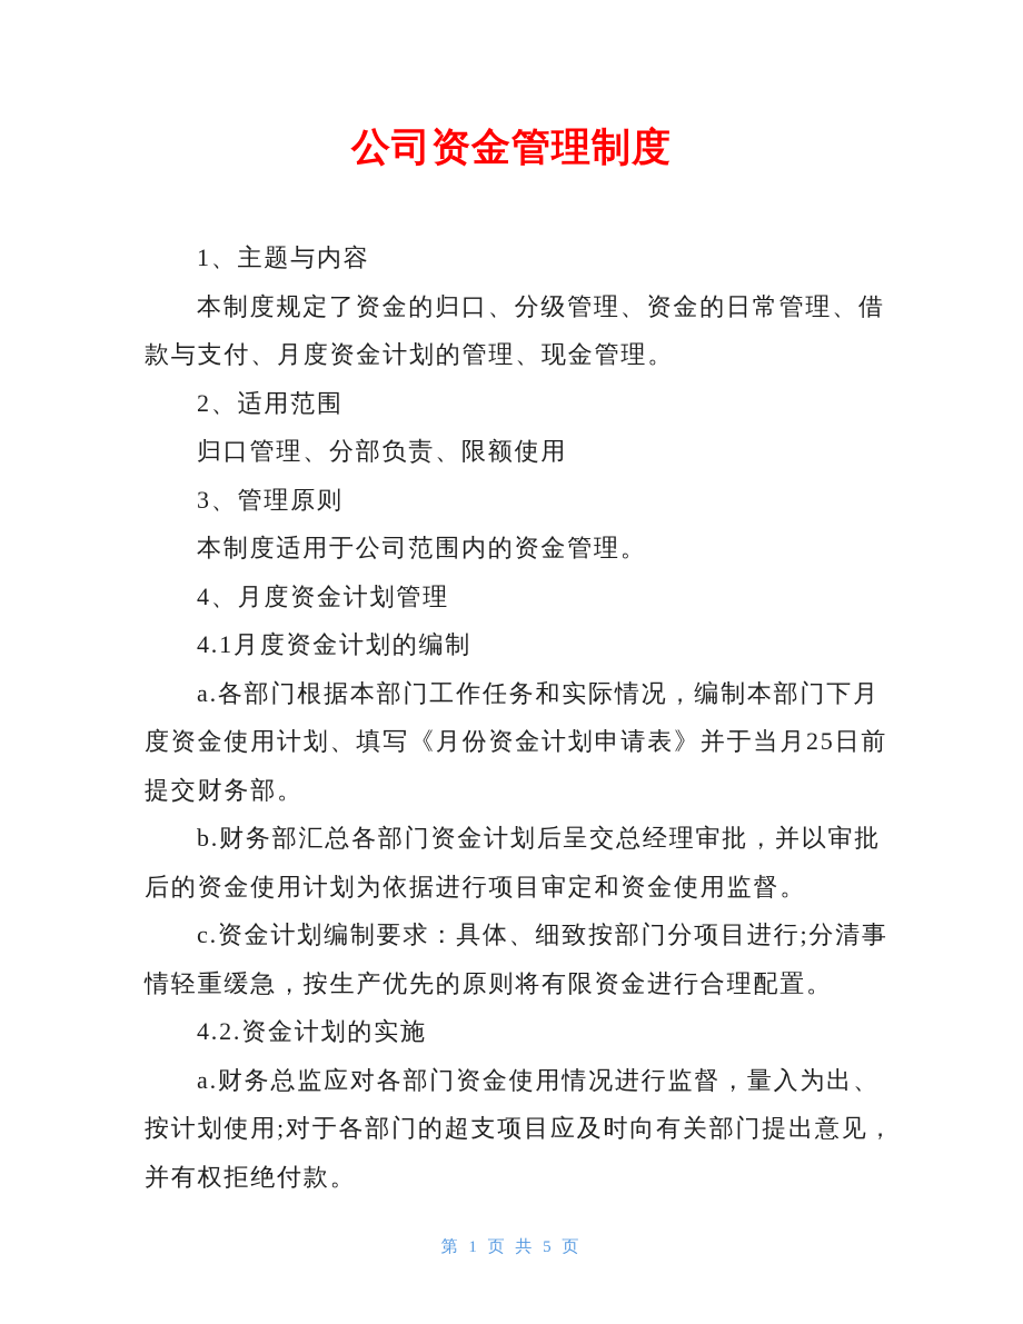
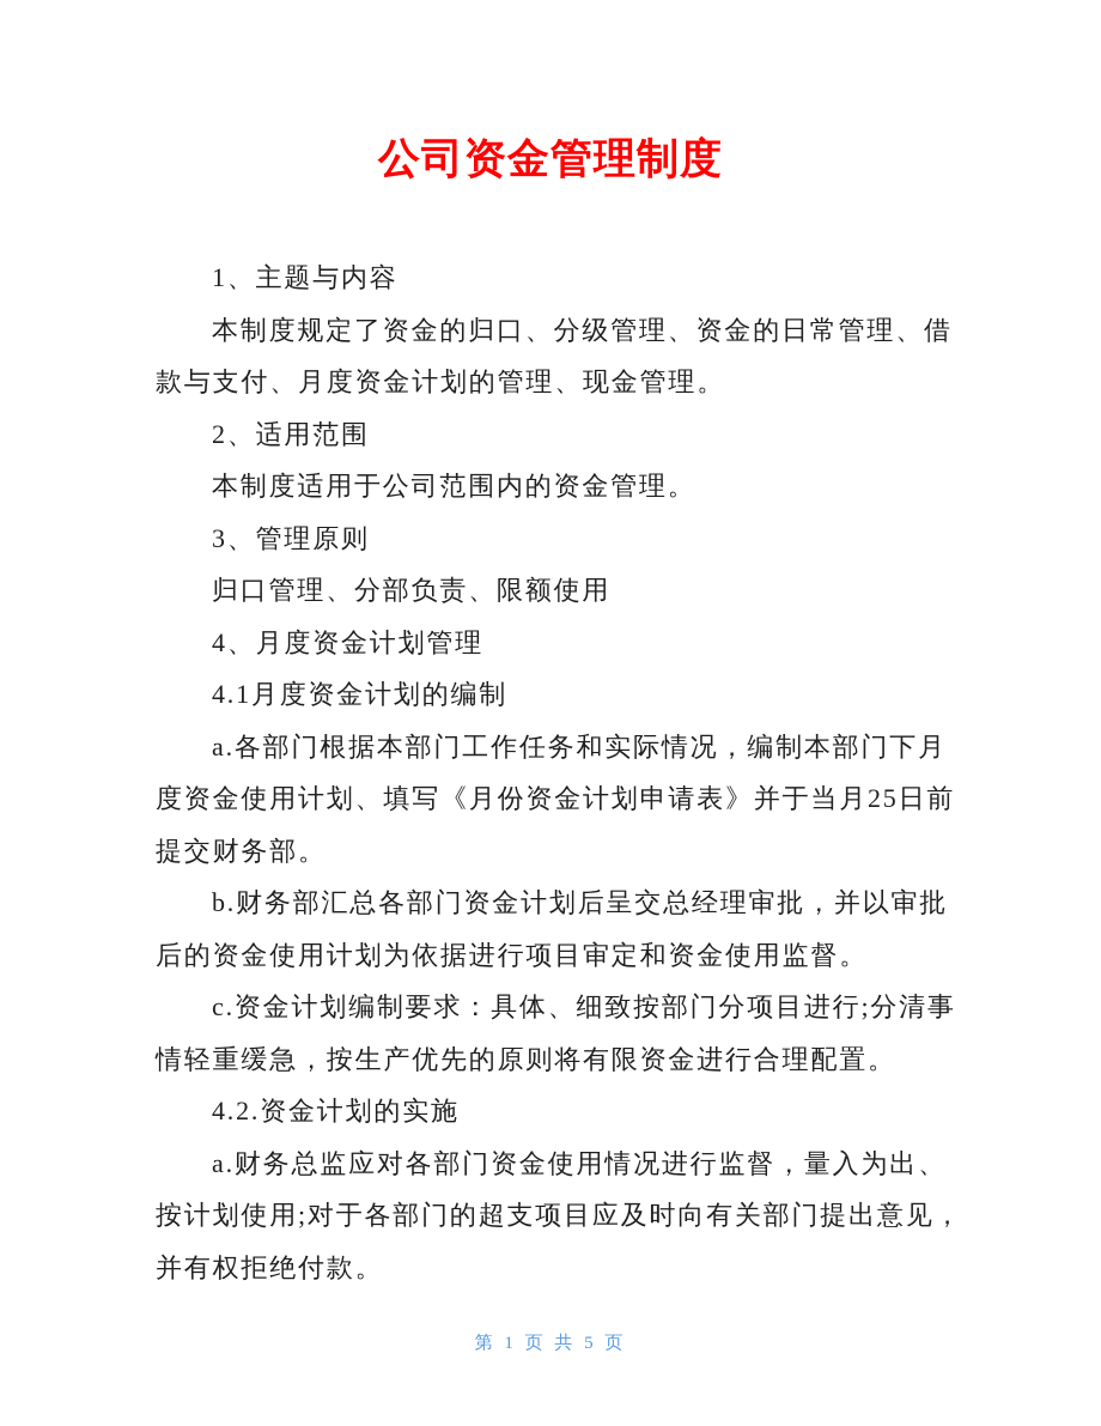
  公司资金管理制度
  1、主题与内容
  本制度规定了资金的归口、分级管理、资金的日常管理、借
  款与支付、月度资金计划的管理、现金管理。
  2、适用范围
- 归口管理、分部负责、限额使用
+ 本制度适用于公司范围内的资金管理。
  3、管理原则
- 本制度适用于公司范围内的资金管理。
+ 归口管理、分部负责、限额使用
  4、月度资金计划管理
  4.1月度资金计划的编制
  a.各部门根据本部门工作任务和实际情况，编制本部门下月
  度资金使用计划、填写《月份资金计划申请表》并于当月25日前
  提交财务部。
  b.财务部汇总各部门资金计划后呈交总经理审批，并以审批
  后的资金使用计划为依据进行项目审定和资金使用监督。
  c.资金计划编制要求：具体、细致按部门分项目进行;分清事
  情轻重缓急，按生产优先的原则将有限资金进行合理配置。
  4.2.资金计划的实施
  a.财务总监应对各部门资金使用情况进行监督，量入为出、
  按计划使用;对于各部门的超支项目应及时向有关部门提出意见，
  并有权拒绝付款。
  第 1 页 共 5 页
